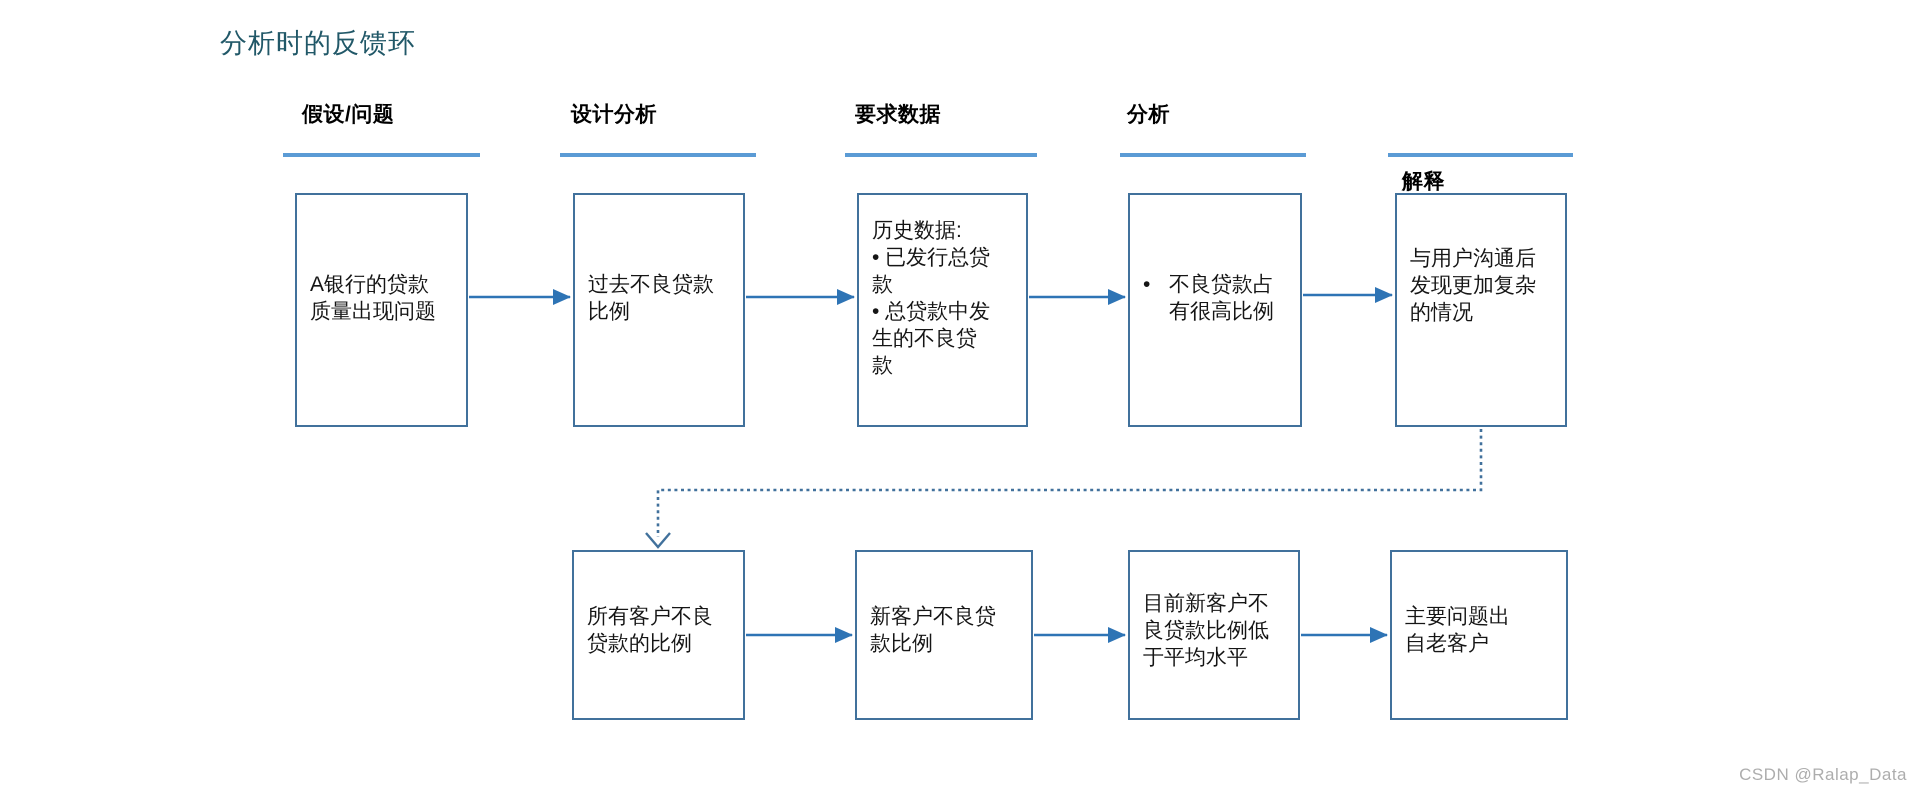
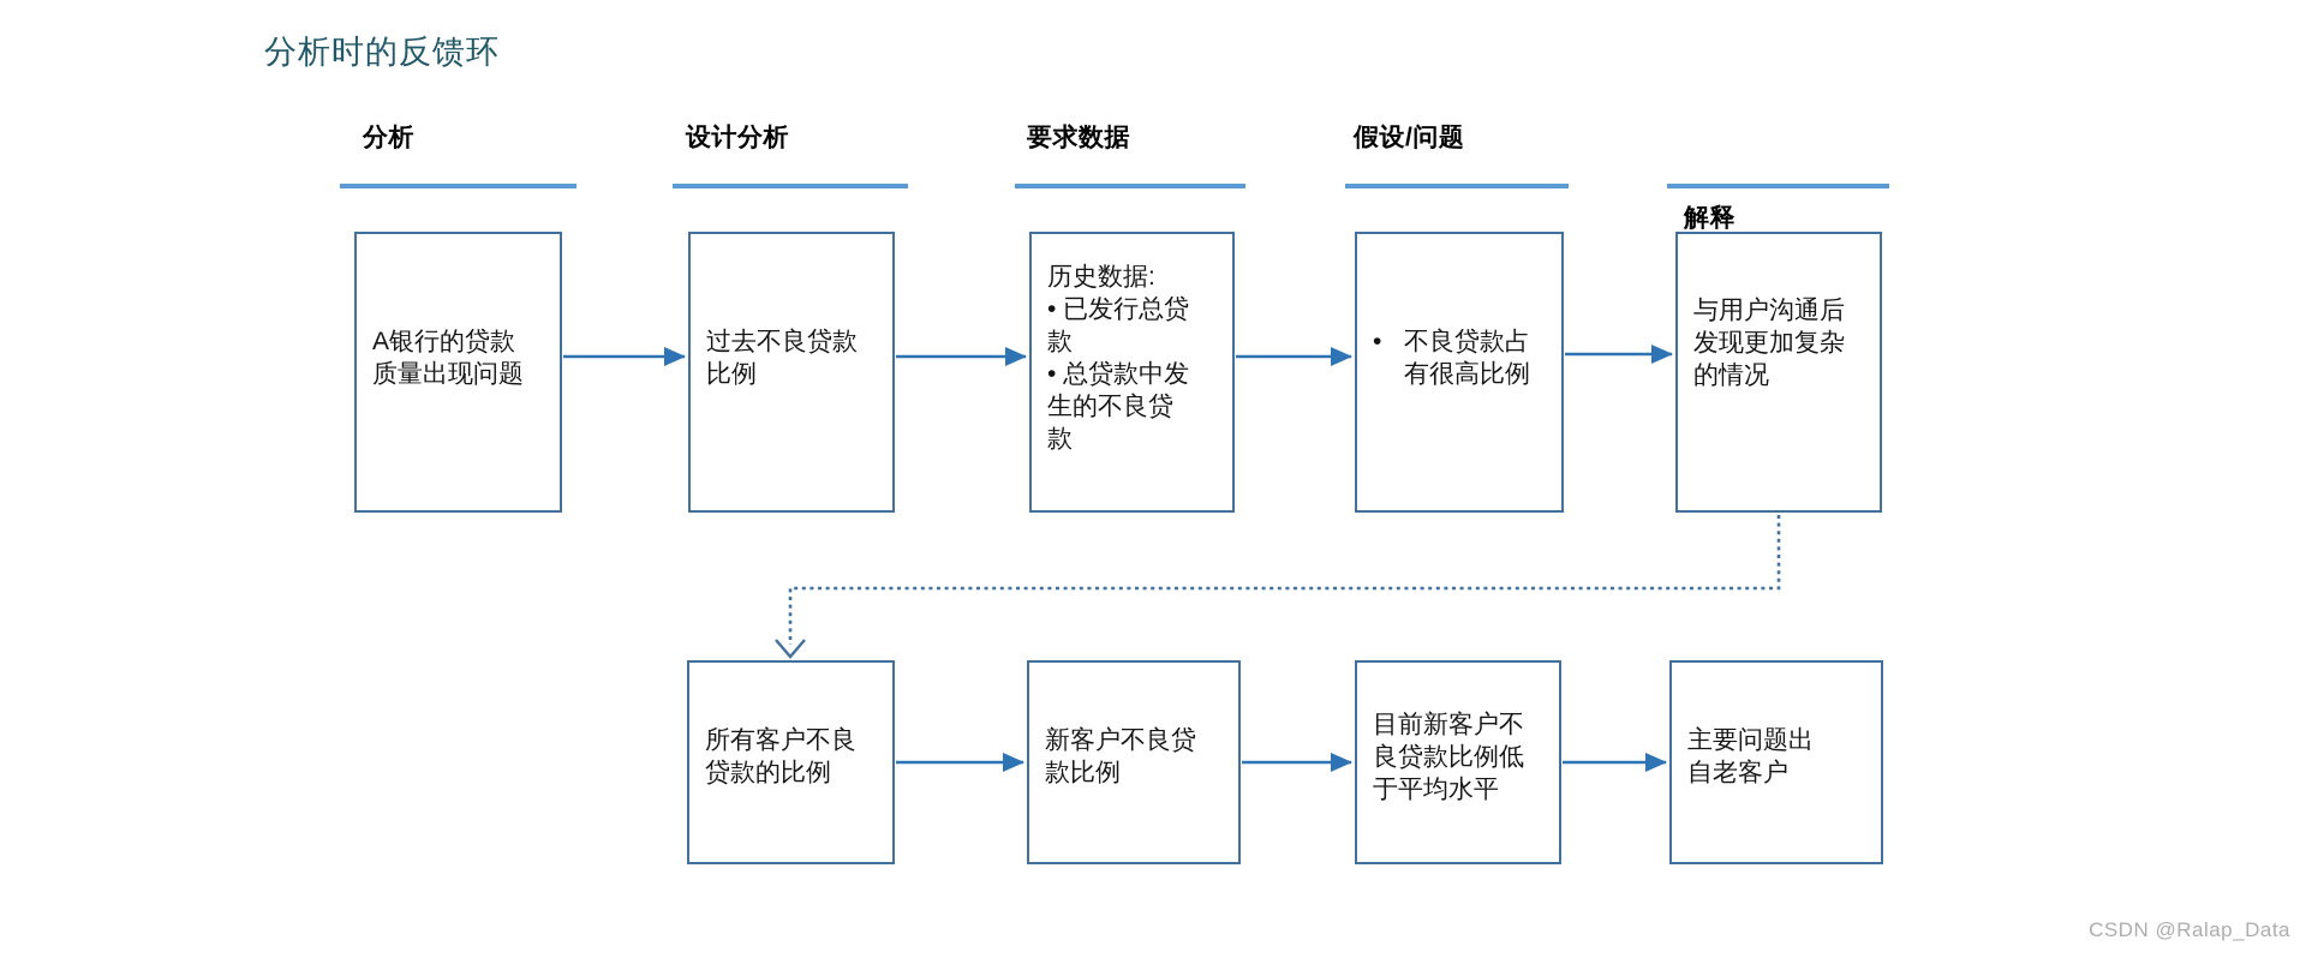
  分析时的反馈环
- 假设/问题
+ 分析
  设计分析
  要求数据
- 分析
+ 假设/问题
  解释
  A银行的贷款
  质量出现问题
  过去不良贷款
  比例
  历史数据:
  • 已发行总贷
  款
  • 总贷款中发
  生的不良贷
  款
  •
  不良贷款占
  有很高比例
  与用户沟通后
  发现更加复杂
  的情况
  所有客户不良
  贷款的比例
  新客户不良贷
  款比例
  目前新客户不
  良贷款比例低
  于平均水平
  主要问题出
  自老客户
  CSDN @Ralap_Data
